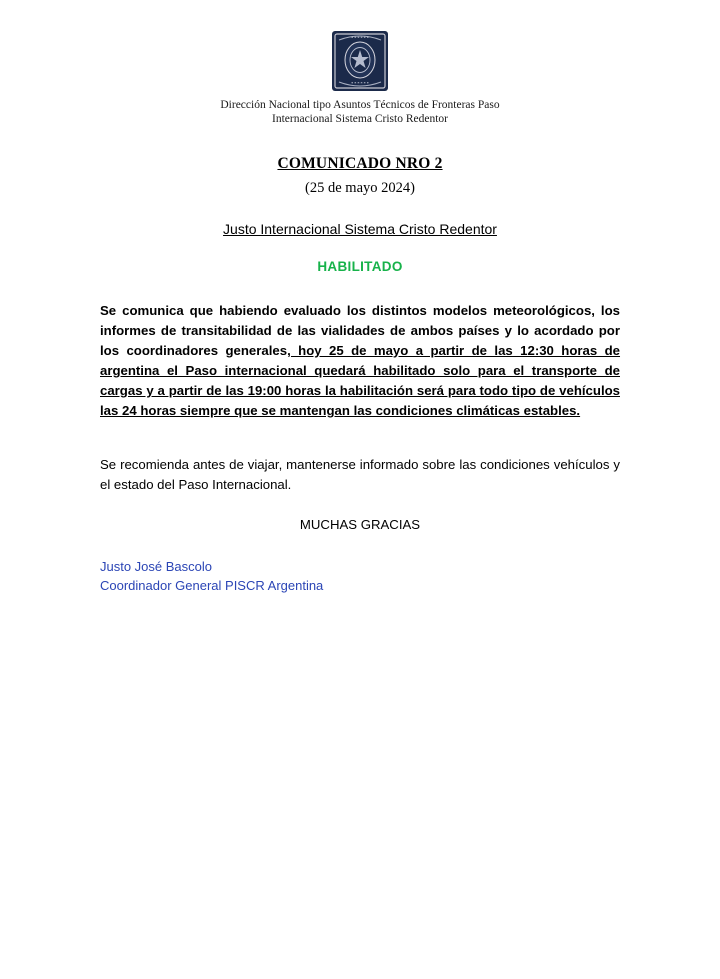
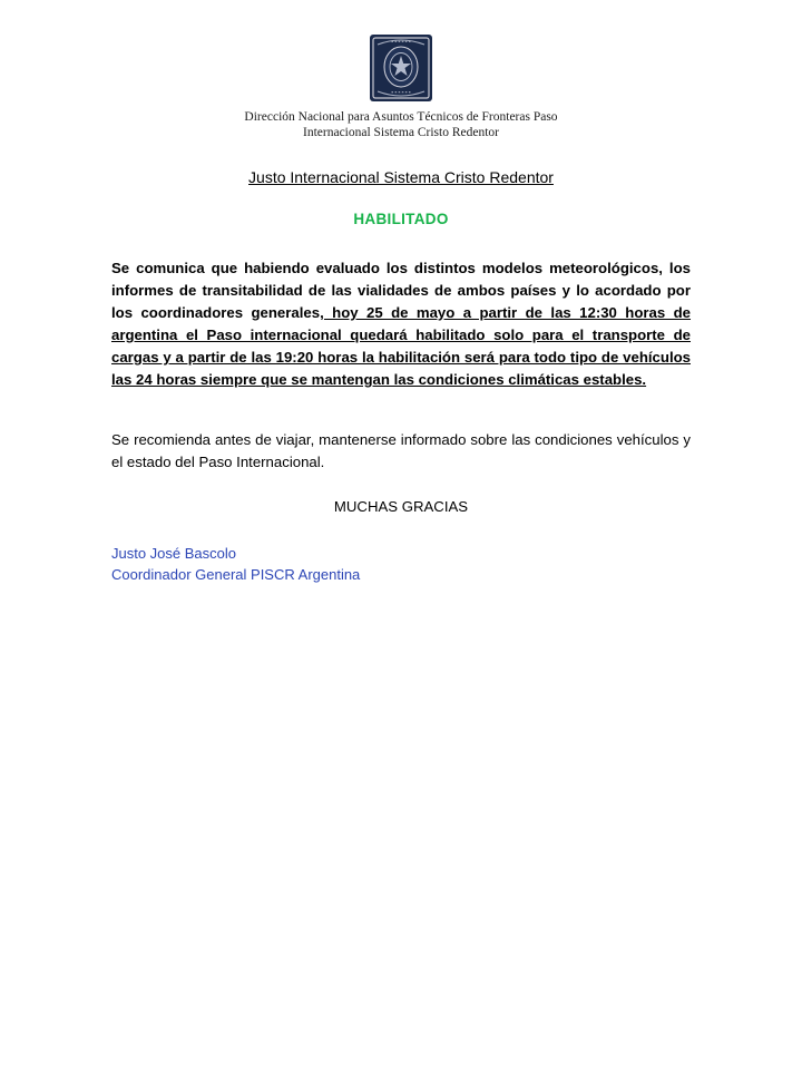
- Dirección Nacional tipo Asuntos Técnicos de Fronteras Paso Internacional Sistema Cristo Redentor
+ Dirección Nacional para Asuntos Técnicos de Fronteras Paso Internacional Sistema Cristo Redentor
- COMUNICADO NRO 2
- (25 de mayo 2024)
  Justo Internacional Sistema Cristo Redentor
  HABILITADO
- Se comunica que habiendo evaluado los distintos modelos meteorológicos, los informes de transitabilidad de las vialidades de ambos países y lo acordado por los coordinadores generales, hoy 25 de mayo a partir de las 12:30 horas de argentina el Paso internacional quedará habilitado solo para el transporte de cargas y a partir de las 19:00 horas la habilitación será para todo tipo de vehículos las 24 horas siempre que se mantengan las condiciones climáticas estables.
+ Se comunica que habiendo evaluado los distintos modelos meteorológicos, los informes de transitabilidad de las vialidades de ambos países y lo acordado por los coordinadores generales, hoy 25 de mayo a partir de las 12:30 horas de argentina el Paso internacional quedará habilitado solo para el transporte de cargas y a partir de las 19:20 horas la habilitación será para todo tipo de vehículos las 24 horas siempre que se mantengan las condiciones climáticas estables.
  Se recomienda antes de viajar, mantenerse informado sobre las condiciones vehículos y el estado del Paso Internacional.
  MUCHAS GRACIAS
  Justo José Bascolo
  Coordinador General PISCR Argentina
